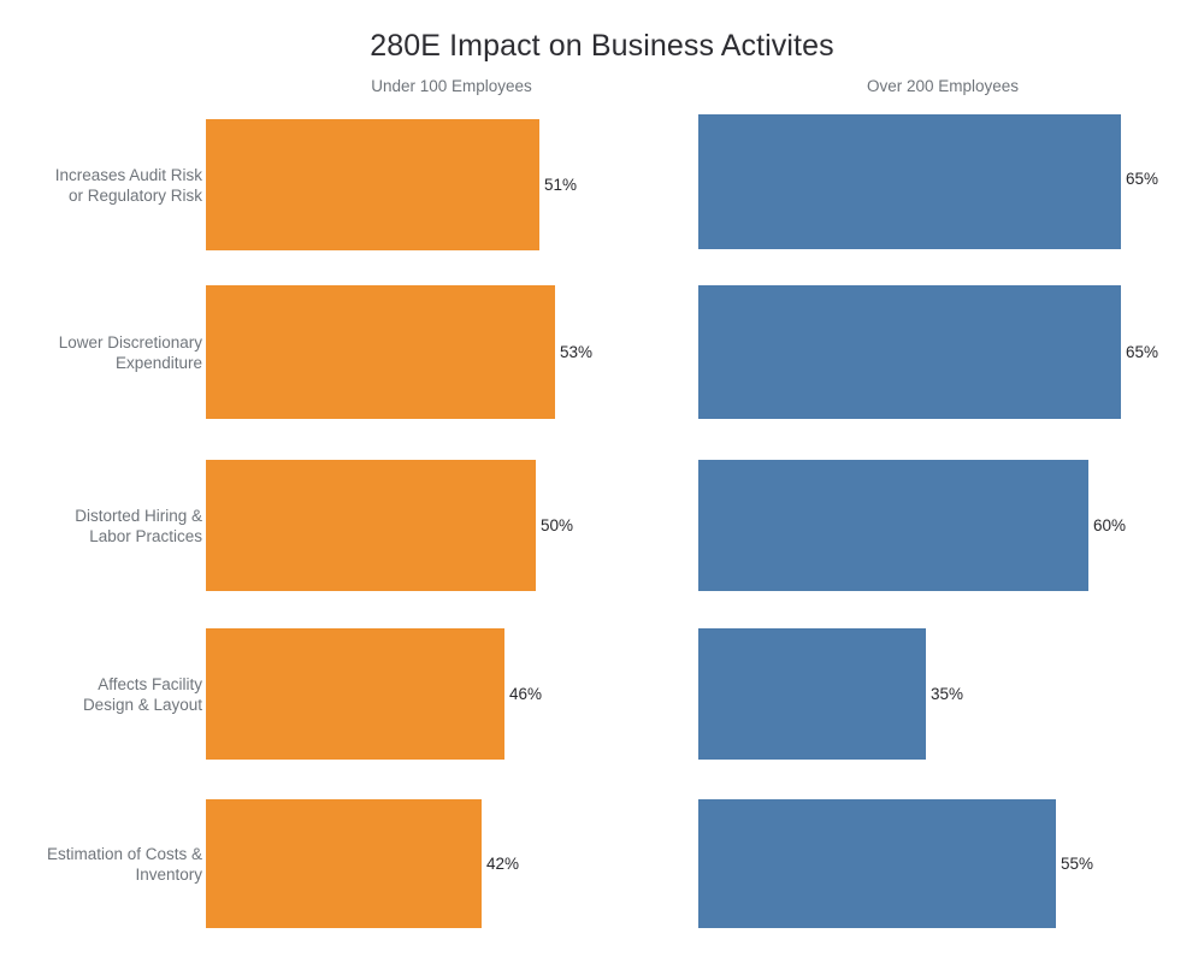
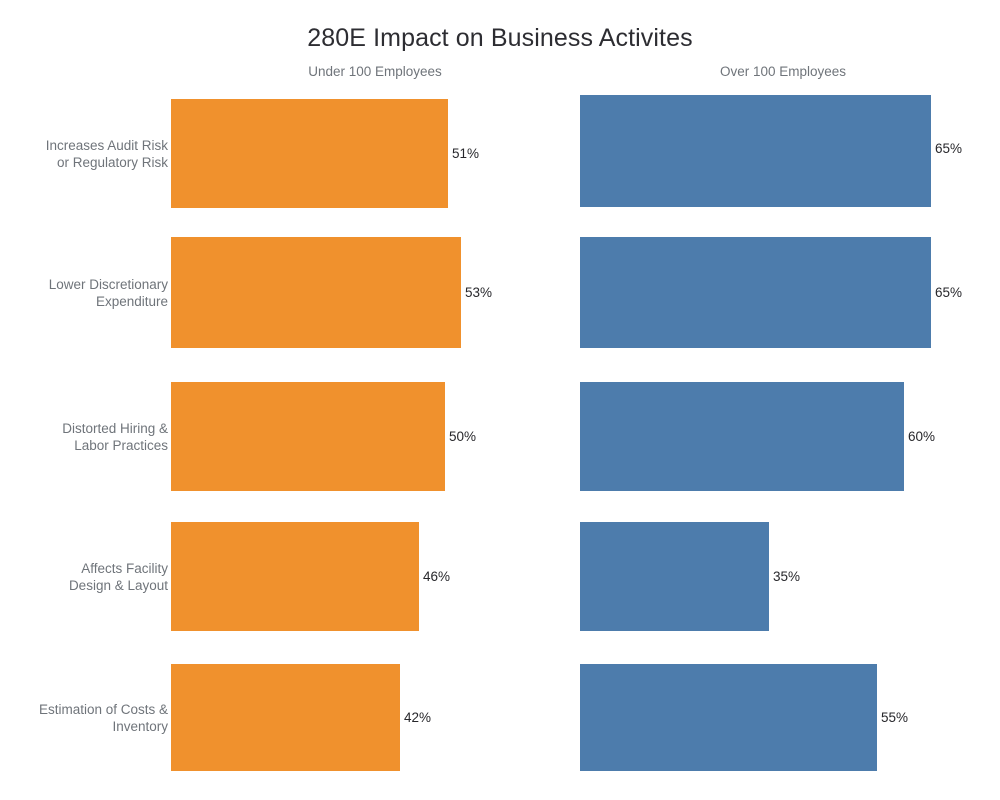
  280E Impact on Business Activites
  Under 100 Employees
- Over 200 Employees
+ Over 100 Employees
  Increases Audit Risk
  or Regulatory Risk
  51%
  65%
  Lower Discretionary
  Expenditure
  53%
  65%
  Distorted Hiring &
  Labor Practices
  50%
  60%
  Affects Facility
  Design & Layout
  46%
  35%
  Estimation of Costs &
  Inventory
  42%
  55%
